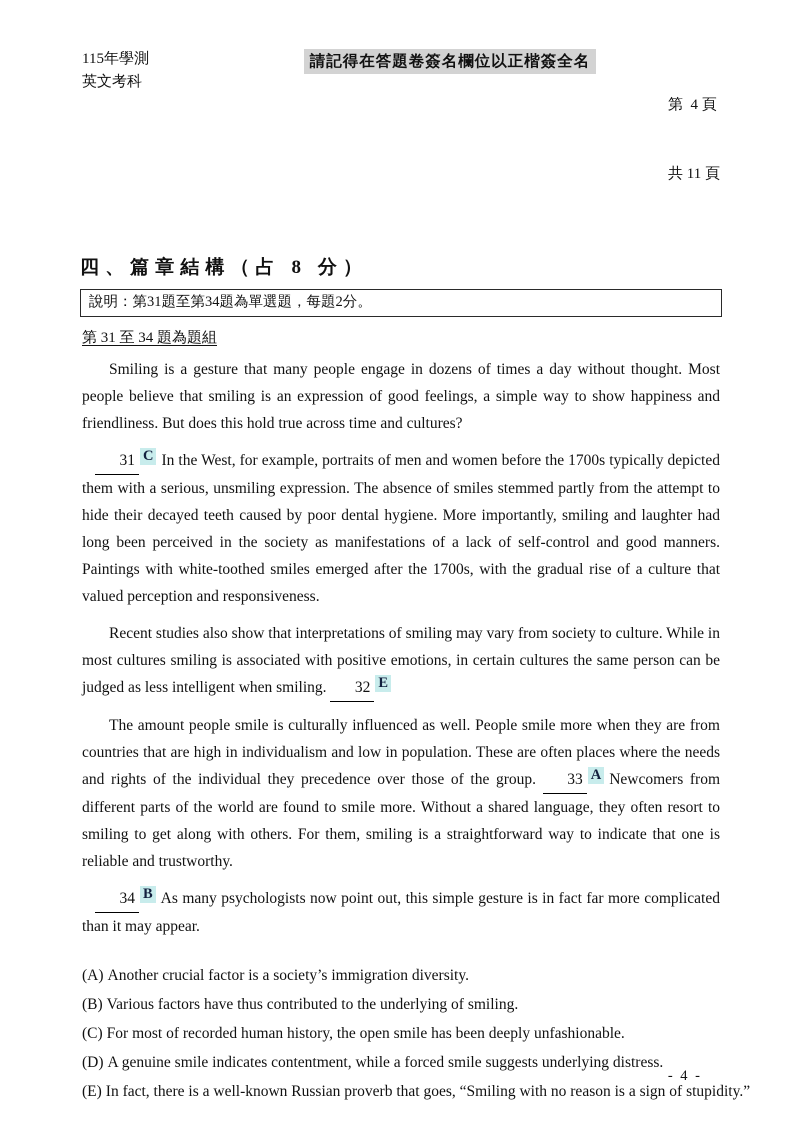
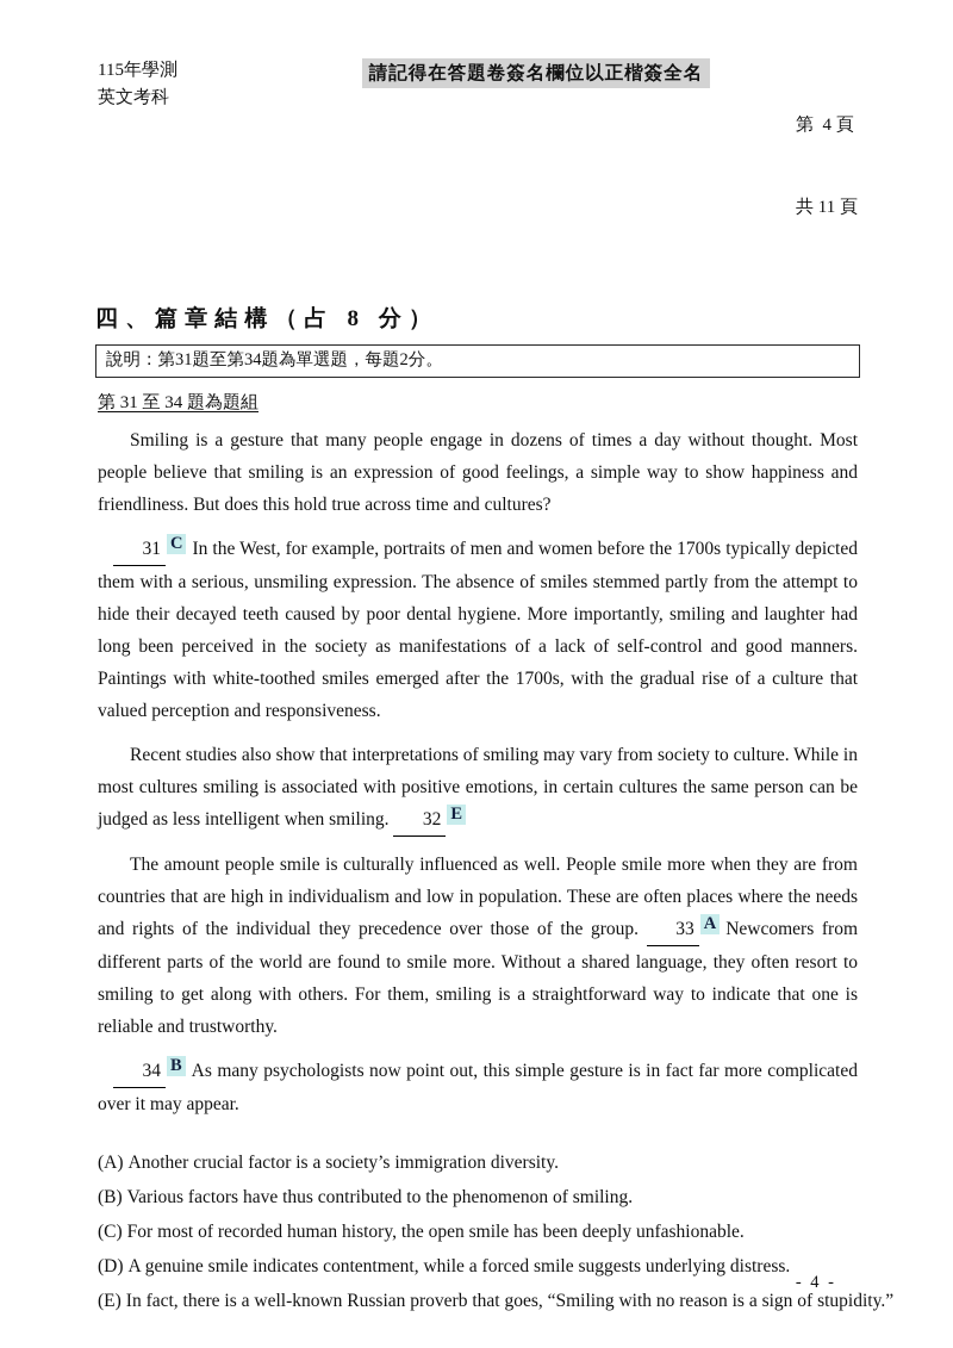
  115年學測
  英文考科
  請記得在答題卷簽名欄位以正楷簽全名
  第 4 頁
  共 11 頁
  四、篇章結構（占 8 分）
  說明：第31題至第34題為單選題，每題2分。
  第 31 至 34 題為題組
  Smiling is a gesture that many people engage in dozens of times a day without thought. Most people believe that smiling is an expression of good feelings, a simple way to show happiness and friendliness. But does this hold true across time and cultures?
  31 C In the West, for example, portraits of men and women before the 1700s typically depicted them with a serious, unsmiling expression. The absence of smiles stemmed partly from the attempt to hide their decayed teeth caused by poor dental hygiene. More importantly, smiling and laughter had long been perceived in the society as manifestations of a lack of self-control and good manners. Paintings with white-toothed smiles emerged after the 1700s, with the gradual rise of a culture that valued perception and responsiveness.
  Recent studies also show that interpretations of smiling may vary from society to culture. While in most cultures smiling is associated with positive emotions, in certain cultures the same person can be judged as less intelligent when smiling. 32 E
  The amount people smile is culturally influenced as well. People smile more when they are from countries that are high in individualism and low in population. These are often places where the needs and rights of the individual they precedence over those of the group. 33 A Newcomers from different parts of the world are found to smile more. Without a shared language, they often resort to smiling to get along with others. For them, smiling is a straightforward way to indicate that one is reliable and trustworthy.
- 34 B As many psychologists now point out, this simple gesture is in fact far more complicated than it may appear.
+ 34 B As many psychologists now point out, this simple gesture is in fact far more complicated over it may appear.
  (A) Another crucial factor is a society’s immigration diversity.
- (B) Various factors have thus contributed to the underlying of smiling.
+ (B) Various factors have thus contributed to the phenomenon of smiling.
  (C) For most of recorded human history, the open smile has been deeply unfashionable.
  (D) A genuine smile indicates contentment, while a forced smile suggests underlying distress.
  (E) In fact, there is a well-known Russian proverb that goes, “Smiling with no reason is a sign of stupidity.”
  - 4 -
